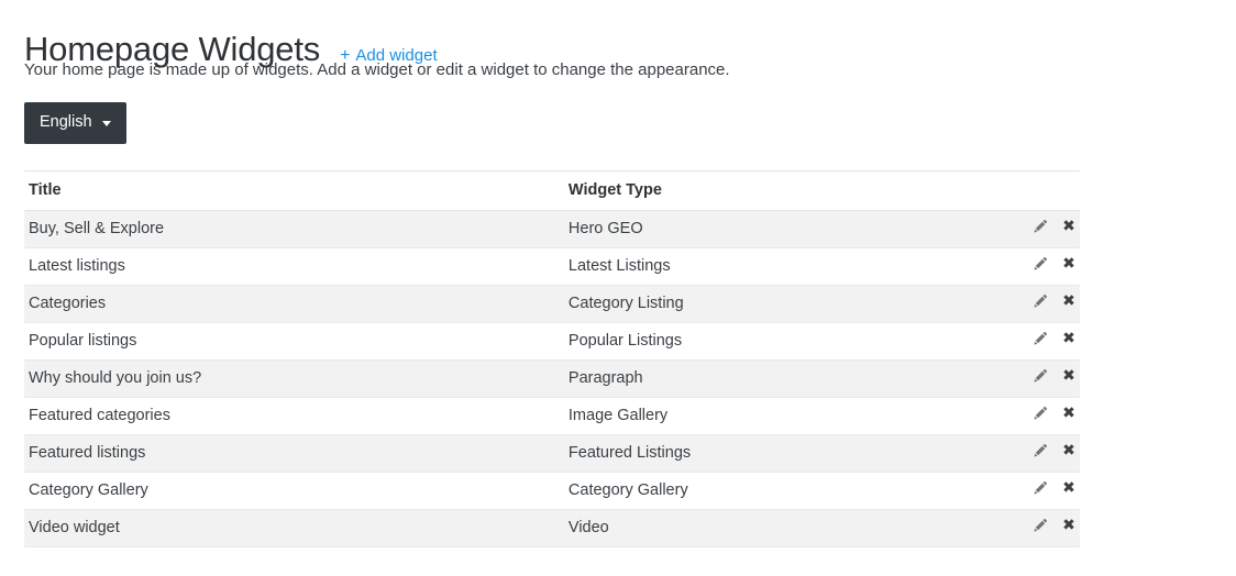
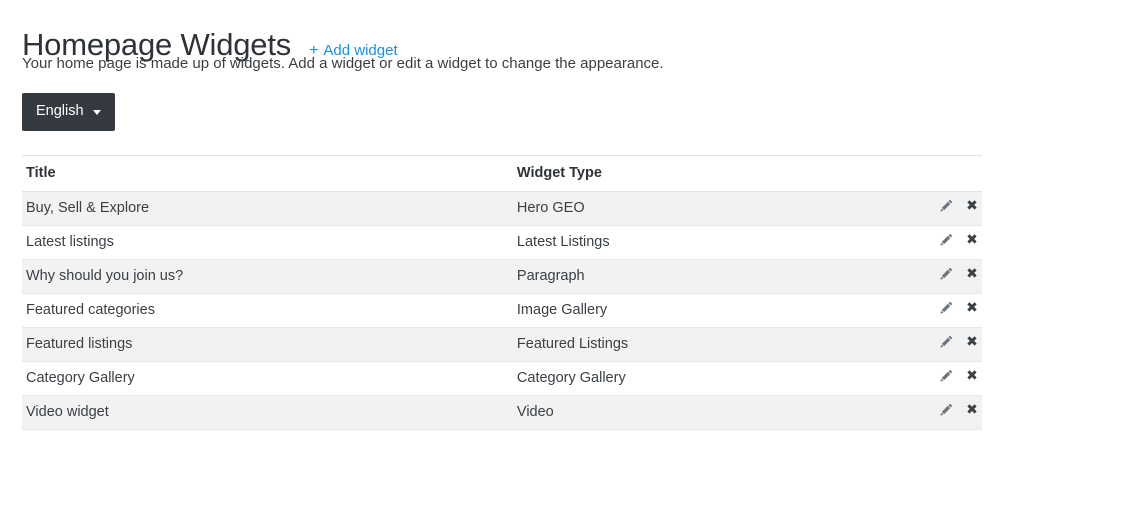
  Homepage Widgets
  +
  Add widget
  Your home page is made up of widgets. Add a widget or edit a widget to change the appearance.
  English
  Title	Widget Type
  Buy, Sell & Explore	Hero GEO	✖
  Latest listings	Latest Listings	✖
- Categories	Category Listing	✖
- Popular listings	Popular Listings	✖
  Why should you join us?	Paragraph	✖
  Featured categories	Image Gallery	✖
  Featured listings	Featured Listings	✖
  Category Gallery	Category Gallery	✖
  Video widget	Video	✖
